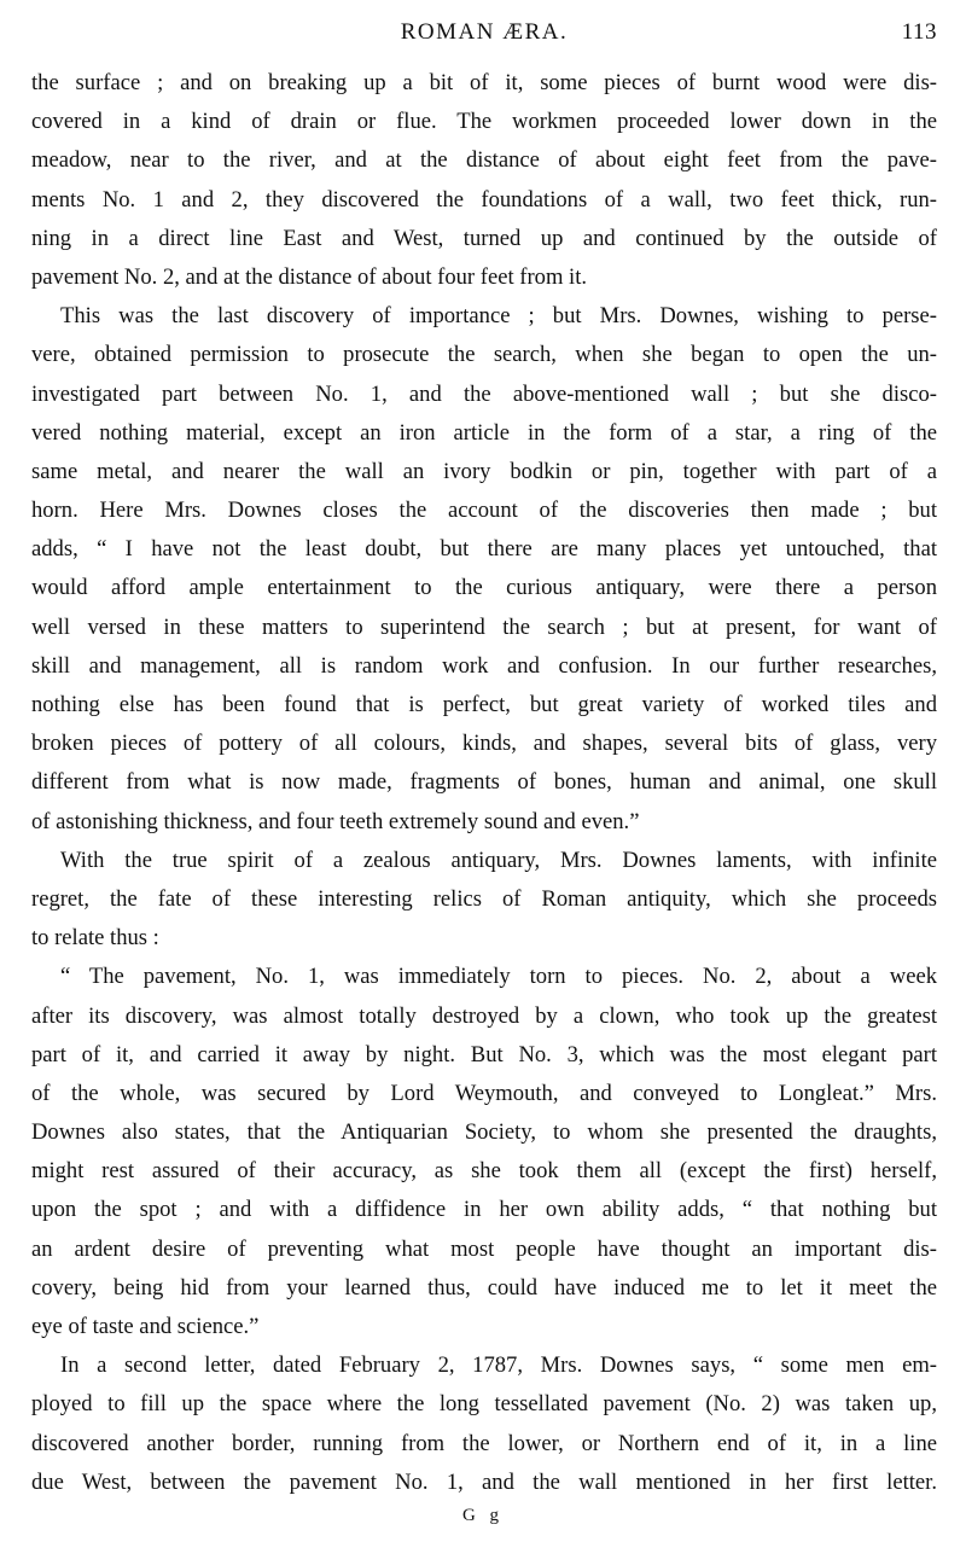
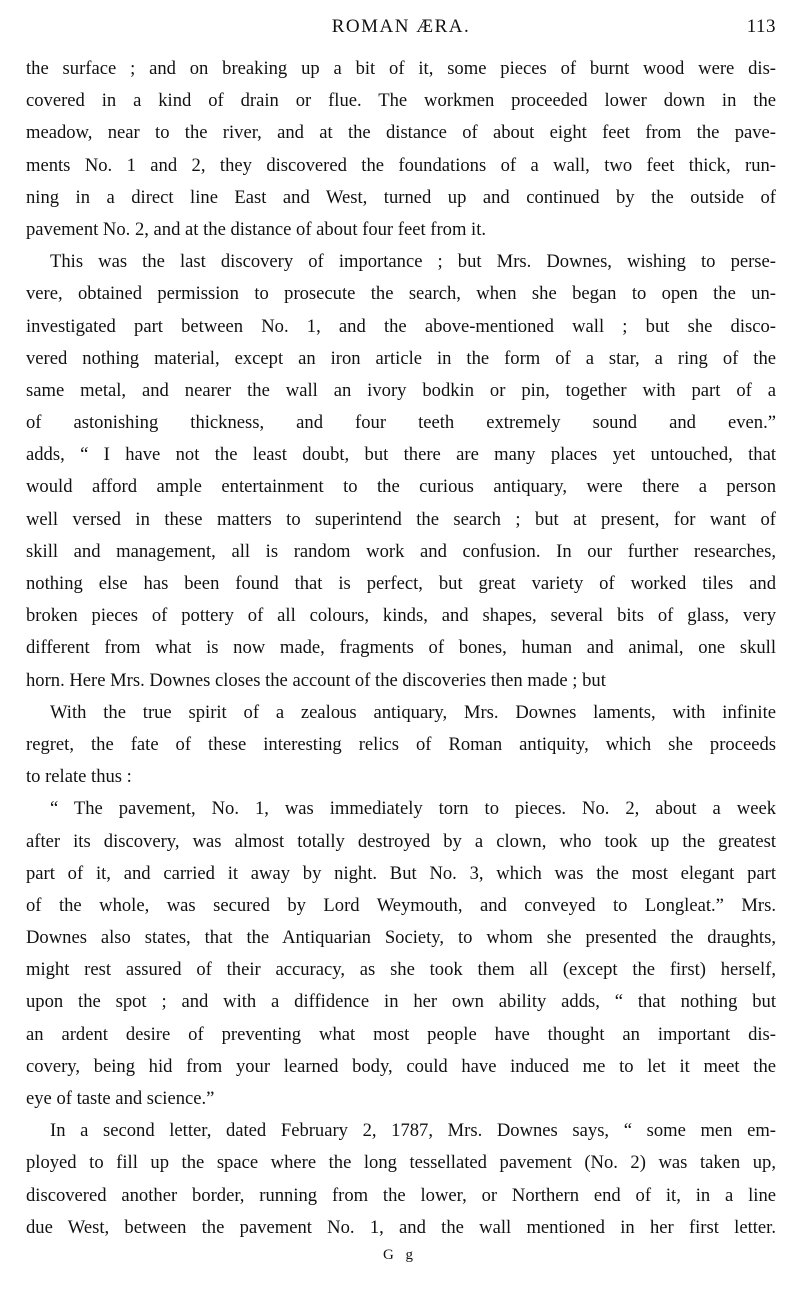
  ROMAN ÆRA.
  113
  the surface ; and on breaking up a bit of it, some pieces of burnt wood were dis-
  covered in a kind of drain or flue. The workmen proceeded lower down in the
  meadow, near to the river, and at the distance of about eight feet from the pave-
  ments No. 1 and 2, they discovered the foundations of a wall, two feet thick, run-
  ning in a direct line East and West, turned up and continued by the outside of
  pavement No. 2, and at the distance of about four feet from it.
  This was the last discovery of importance ; but Mrs. Downes, wishing to perse-
  vere, obtained permission to prosecute the search, when she began to open the un-
  investigated part between No. 1, and the above-mentioned wall ; but she disco-
  vered nothing material, except an iron article in the form of a star, a ring of the
  same metal, and nearer the wall an ivory bodkin or pin, together with part of a
- horn. Here Mrs. Downes closes the account of the discoveries then made ; but
+ of astonishing thickness, and four teeth extremely sound and even.”
  adds, “ I have not the least doubt, but there are many places yet untouched, that
  would afford ample entertainment to the curious antiquary, were there a person
  well versed in these matters to superintend the search ; but at present, for want of
  skill and management, all is random work and confusion. In our further researches,
  nothing else has been found that is perfect, but great variety of worked tiles and
  broken pieces of pottery of all colours, kinds, and shapes, several bits of glass, very
  different from what is now made, fragments of bones, human and animal, one skull
- of astonishing thickness, and four teeth extremely sound and even.”
+ horn. Here Mrs. Downes closes the account of the discoveries then made ; but
  With the true spirit of a zealous antiquary, Mrs. Downes laments, with infinite
  regret, the fate of these interesting relics of Roman antiquity, which she proceeds
  to relate thus :
  “ The pavement, No. 1, was immediately torn to pieces. No. 2, about a week
  after its discovery, was almost totally destroyed by a clown, who took up the greatest
  part of it, and carried it away by night. But No. 3, which was the most elegant part
  of the whole, was secured by Lord Weymouth, and conveyed to Longleat.” Mrs.
  Downes also states, that the Antiquarian Society, to whom she presented the draughts,
  might rest assured of their accuracy, as she took them all (except the first) herself,
  upon the spot ; and with a diffidence in her own ability adds, “ that nothing but
  an ardent desire of preventing what most people have thought an important dis-
- covery, being hid from your learned thus, could have induced me to let it meet the
+ covery, being hid from your learned body, could have induced me to let it meet the
  eye of taste and science.”
  In a second letter, dated February 2, 1787, Mrs. Downes says, “ some men em-
  ployed to fill up the space where the long tessellated pavement (No. 2) was taken up,
  discovered another border, running from the lower, or Northern end of it, in a line
  due West, between the pavement No. 1, and the wall mentioned in her first letter.
  G g
